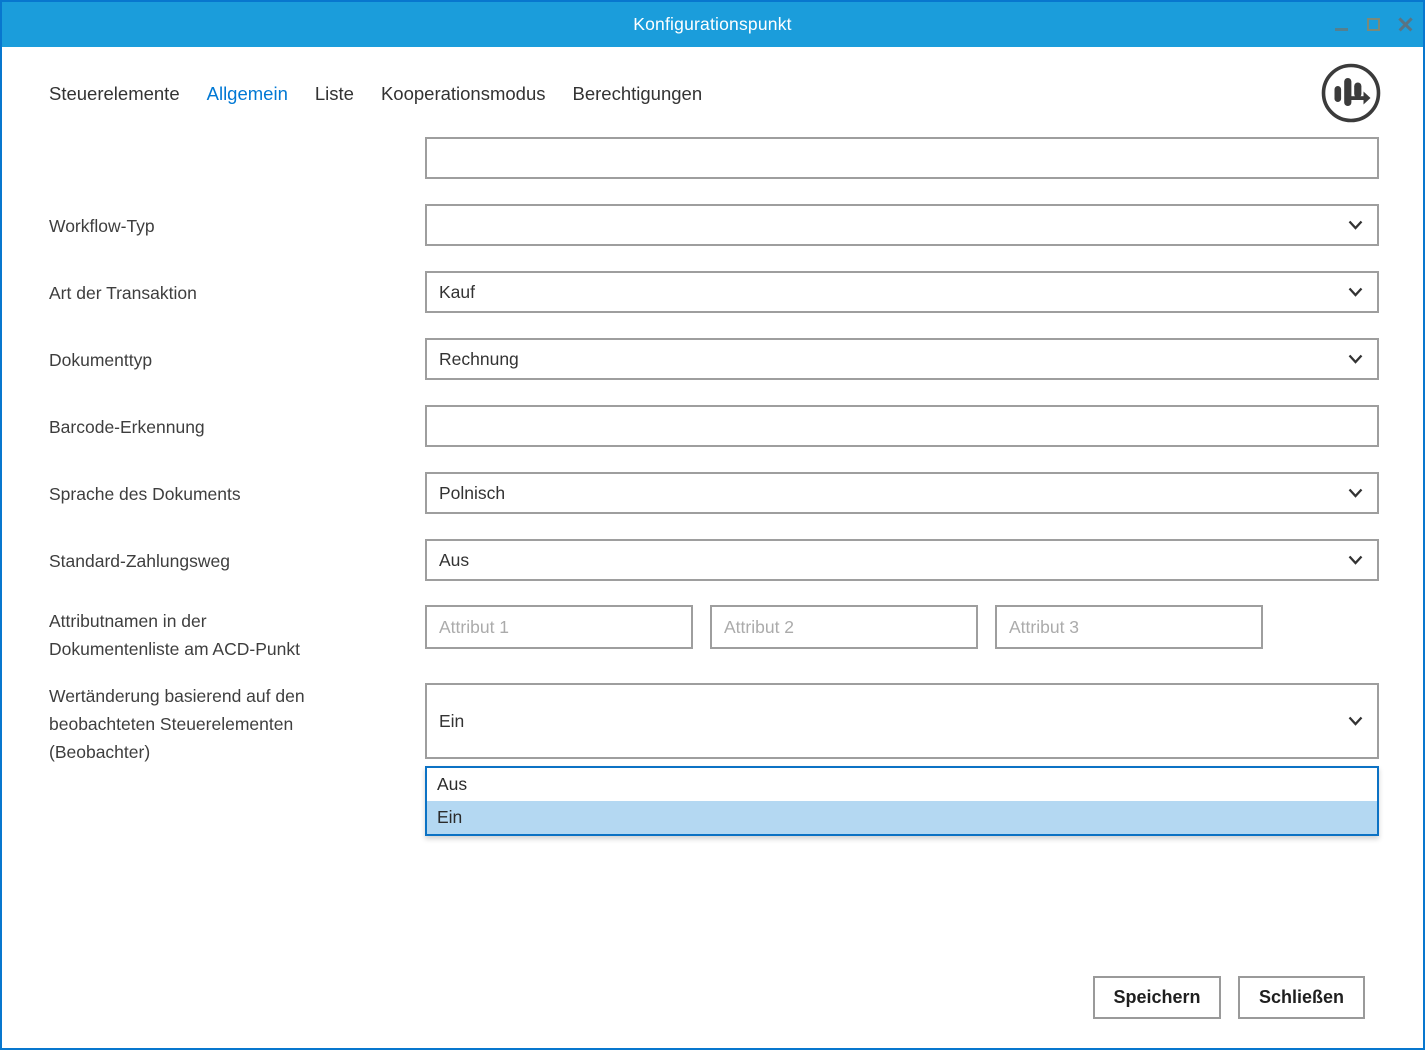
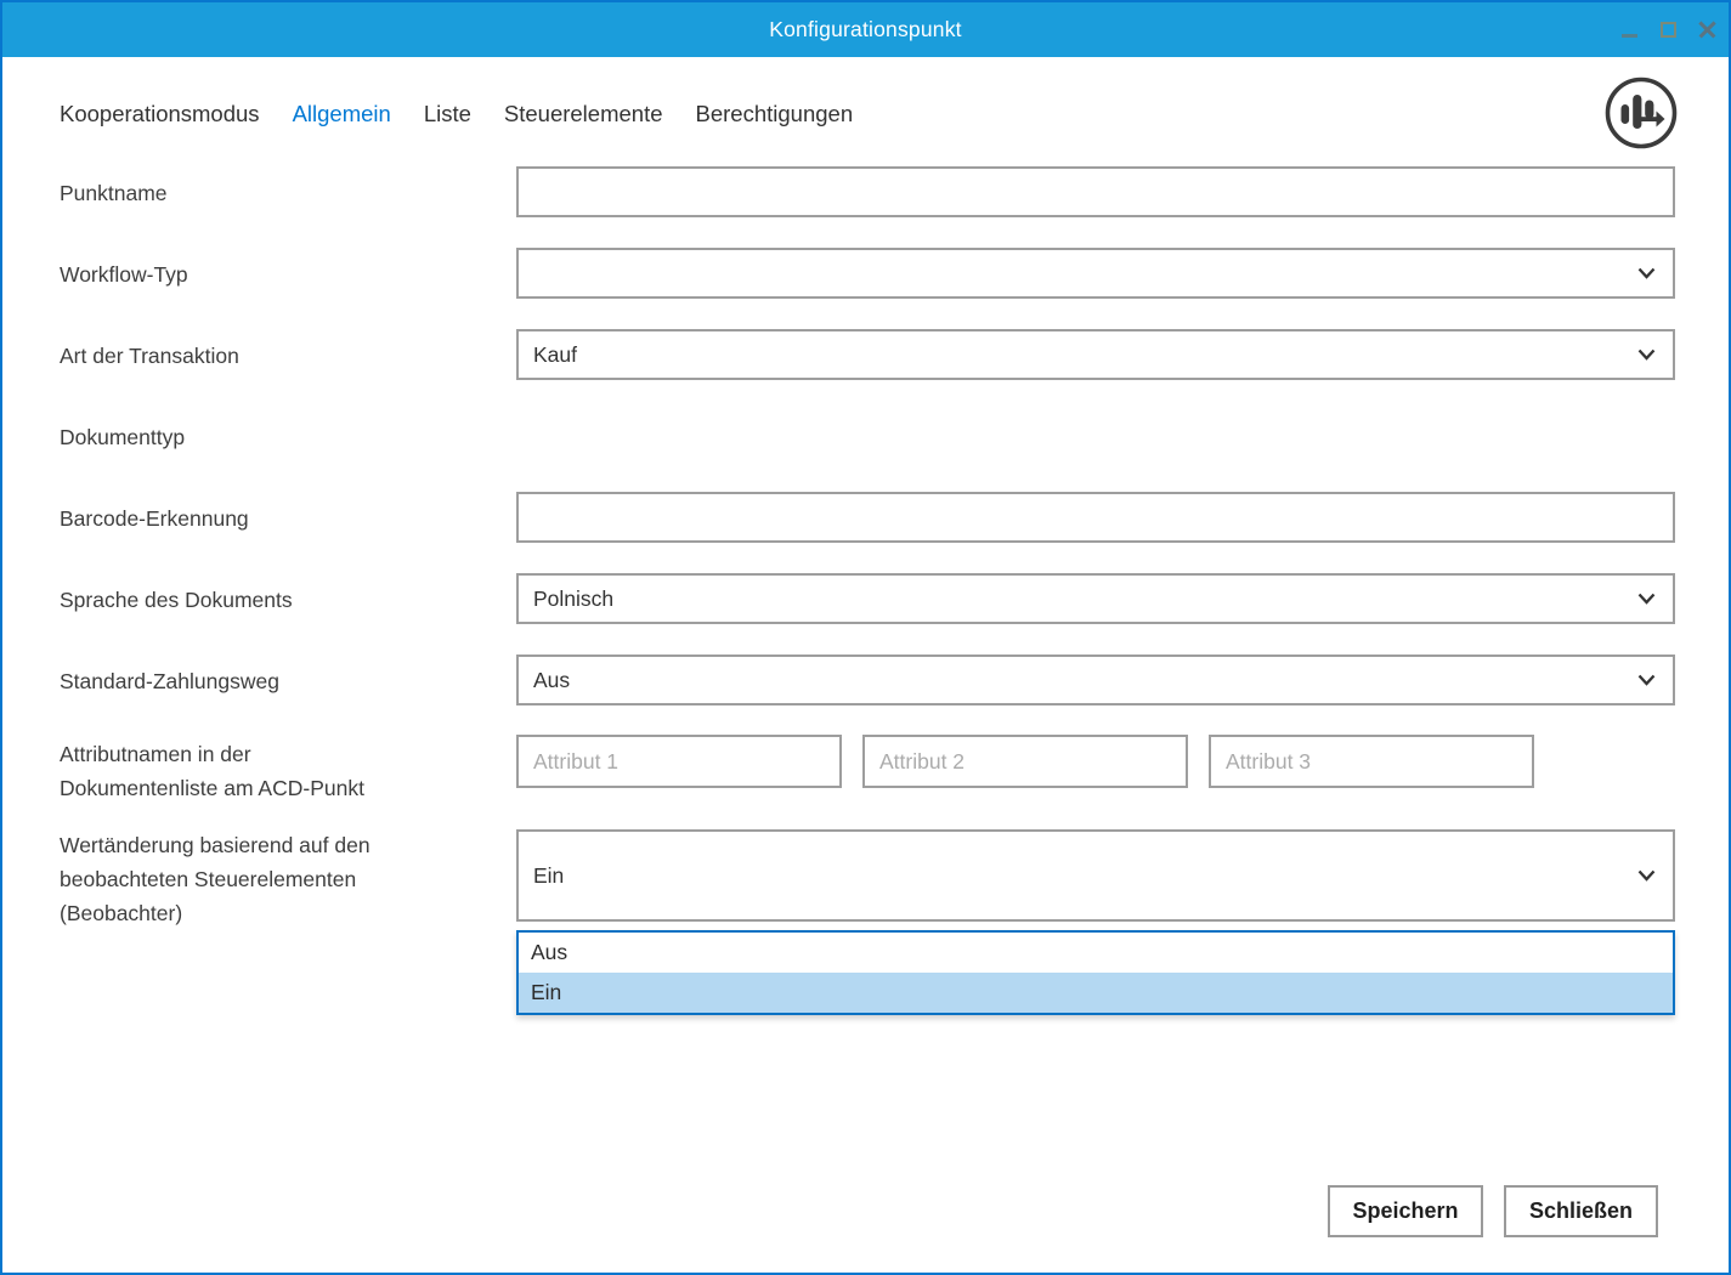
  Konfigurationspunkt
- Steuerelemente
+ Kooperationsmodus
  Allgemein
  Liste
- Kooperationsmodus
+ Steuerelemente
  Berechtigungen
+ Punktname
  Workflow-Typ
  Art der Transaktion
  Kauf
  Dokumenttyp
- Rechnung
  Barcode-Erkennung
  Sprache des Dokuments
  Polnisch
  Standard-Zahlungsweg
  Aus
  Attributnamen in der
  Dokumentenliste am ACD-Punkt
  Attribut 1
  Attribut 2
  Attribut 3
  Wertänderung basierend auf den
  beobachteten Steuerelementen
  (Beobachter)
  Ein
  Aus
  Ein
  Speichern
  Schließen
